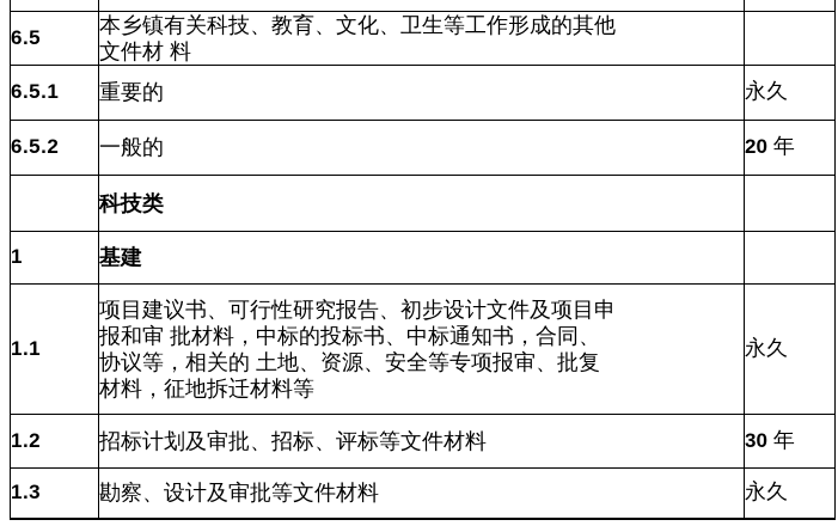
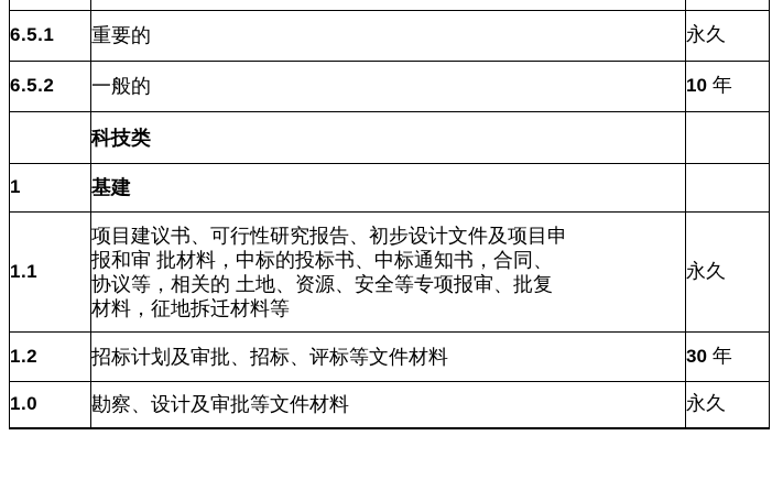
- 6.5	本乡镇有关科技、教育、文化、卫生等工作形成的其他 文件材 料
  6.5.1	重要的	永久
- 6.5.2	一般的	20 年
+ 6.5.2	一般的	10 年
  	科技类
  1	基建
  1.1	项目建议书、可行性研究报告、初步设计文件及项目申 报和审 批材料，中标的投标书、中标通知书，合同、 协议等，相关的 土地、资源、安全等专项报审、批复 材料，征地拆迁材料等	永久
  1.2	招标计划及审批、招标、评标等文件材料	30 年
- 1.3	勘察、设计及审批等文件材料	永久
+ 1.0	勘察、设计及审批等文件材料	永久
